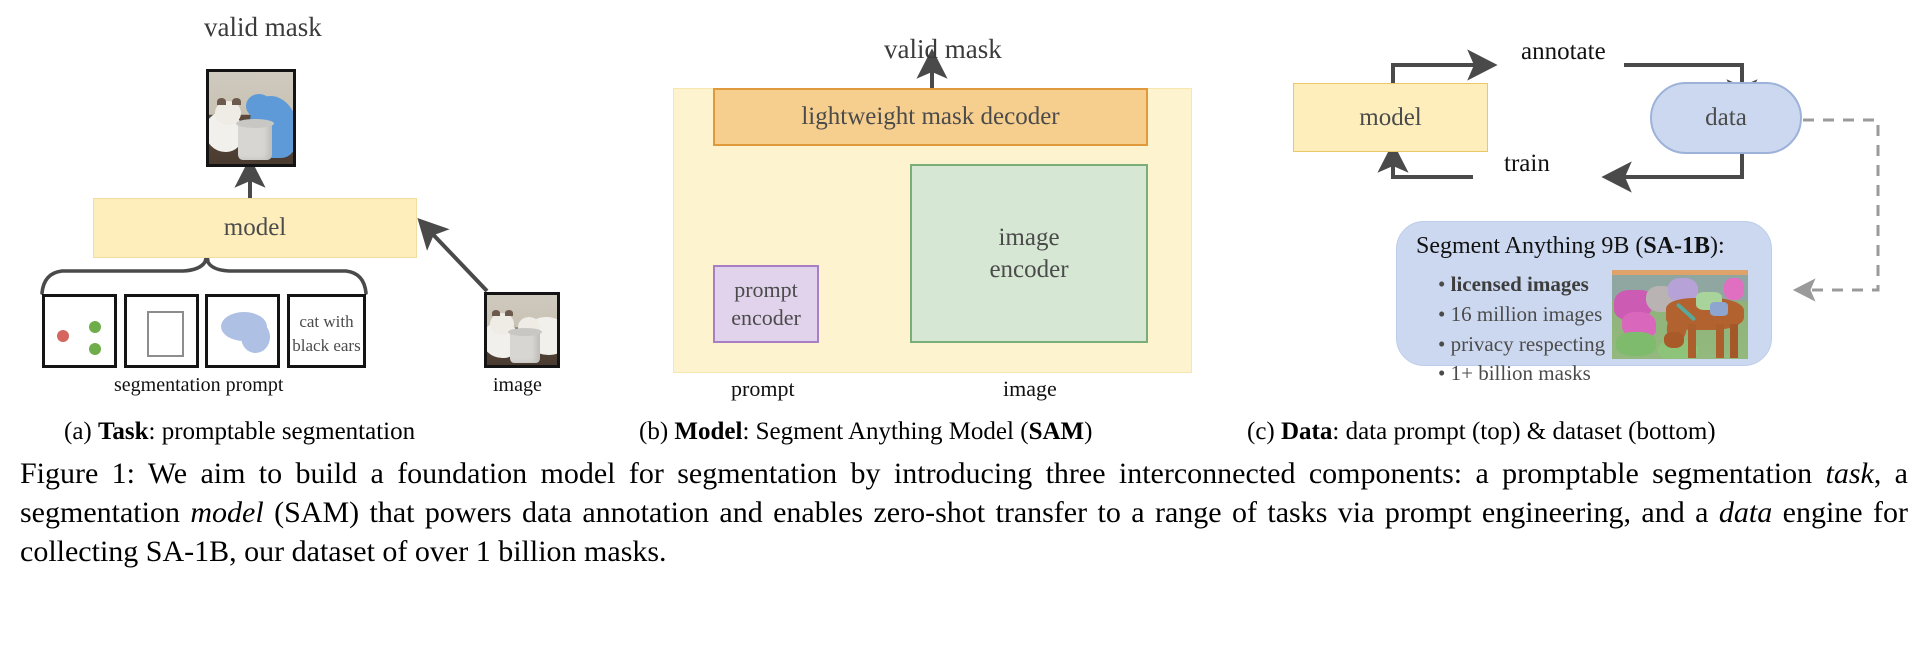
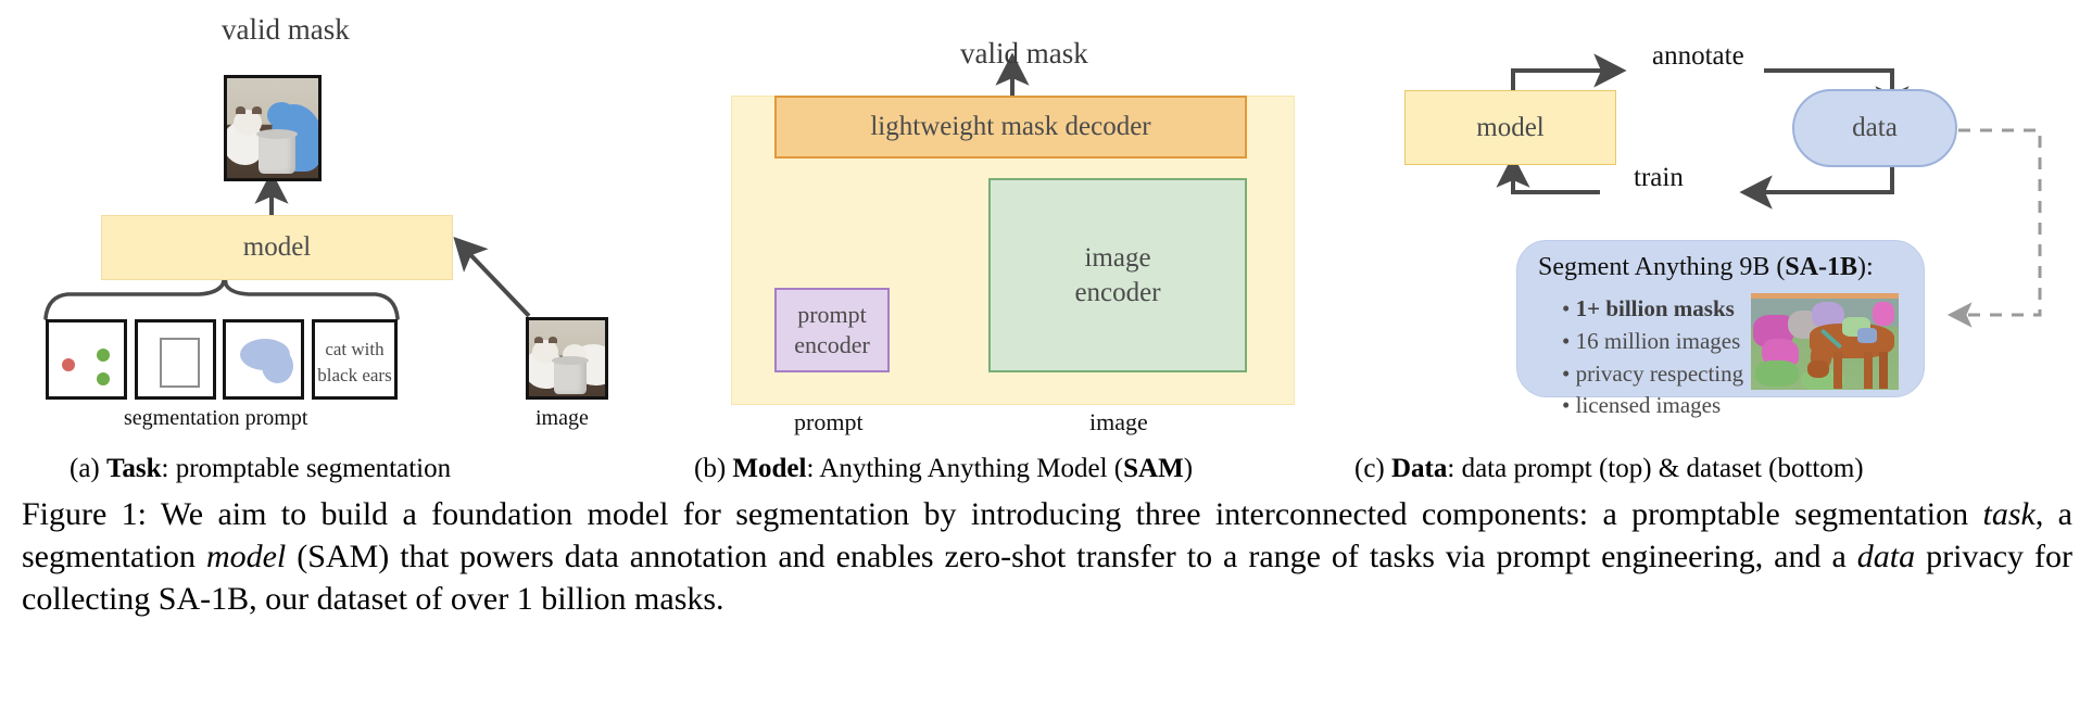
  valid mask
  model
  cat with
  black ears
  segmentation prompt
  image
  (a) Task: promptable segmentation
  valid mask
  lightweight mask decoder
  image
  encoder
  prompt
  encoder
  prompt
  image
- (b) Model: Segment Anything Model (SAM)
+ (b) Model: Anything Anything Model (SAM)
  model
  annotate
  data
  train
  Segment Anything 9B (SA-1B):
- licensed images
+ 1+ billion masks
  16 million images
  privacy respecting
- 1+ billion masks
+ licensed images
  (c) Data: data prompt (top) & dataset (bottom)
- Figure 1: We aim to build a foundation model for segmentation by introducing three interconnected components: a promptable segmentation task, a segmentation model (SAM) that powers data annotation and enables zero-shot transfer to a range of tasks via prompt engineering, and a data engine for collecting SA-1B, our dataset of over 1 billion masks.
+ Figure 1: We aim to build a foundation model for segmentation by introducing three interconnected components: a promptable segmentation task, a segmentation model (SAM) that powers data annotation and enables zero-shot transfer to a range of tasks via prompt engineering, and a data privacy for collecting SA-1B, our dataset of over 1 billion masks.
